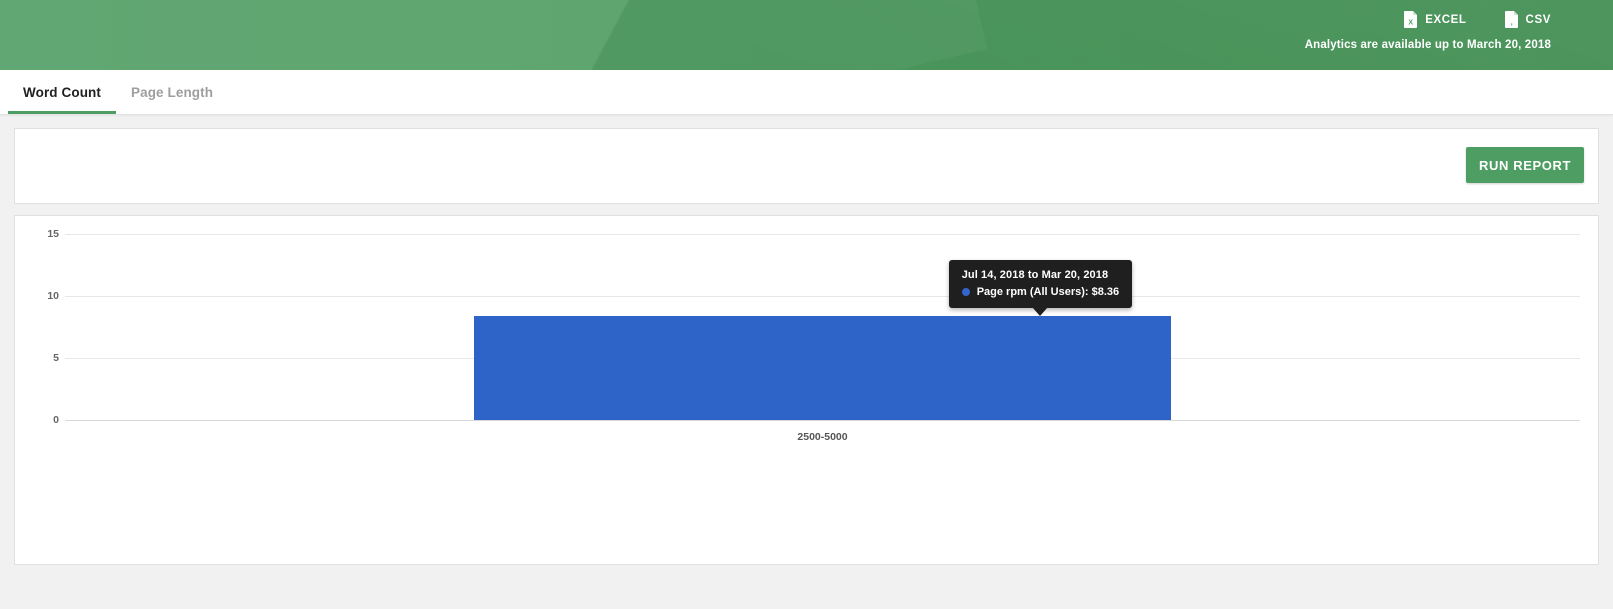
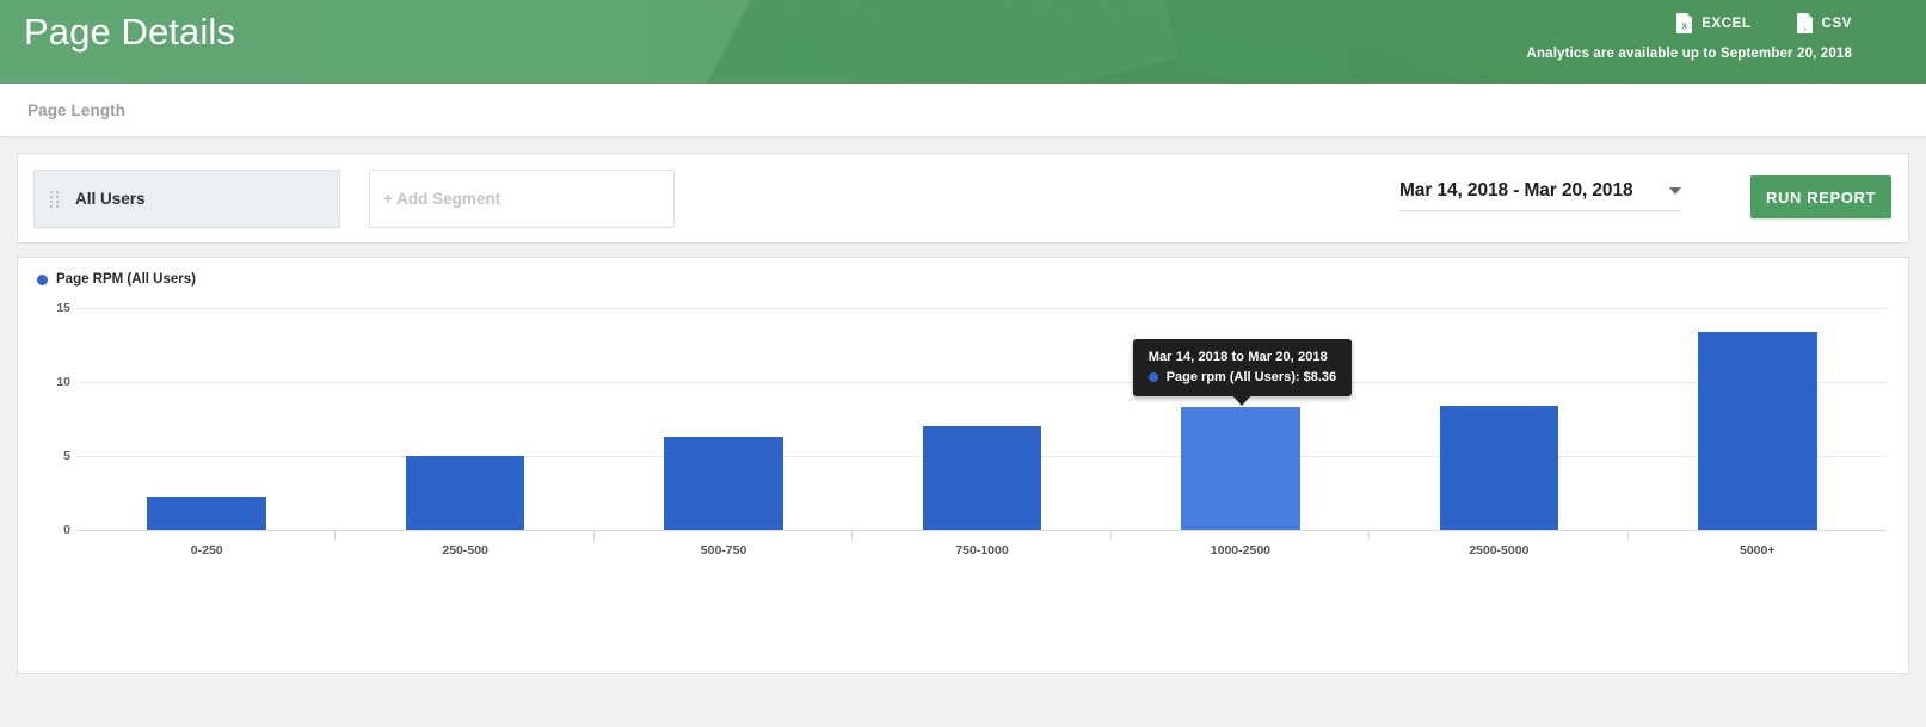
+ Page Details
  EXCEL
  CSV
- Analytics are available up to March 20, 2018
+ Analytics are available up to September 20, 2018
- Word Count
  Page Length
+ All Users
+ + Add Segment
+ Mar 14, 2018 - Mar 20, 2018
  RUN REPORT
+ Page RPM (All Users)
  0
  5
  10
  15
+ 0-250
+ 250-500
+ 500-750
+ 750-1000
+ 1000-2500
  2500-5000
+ 5000+
- Jul 14, 2018 to Mar 20, 2018
+ Mar 14, 2018 to Mar 20, 2018
  Page rpm (All Users): $8.36
